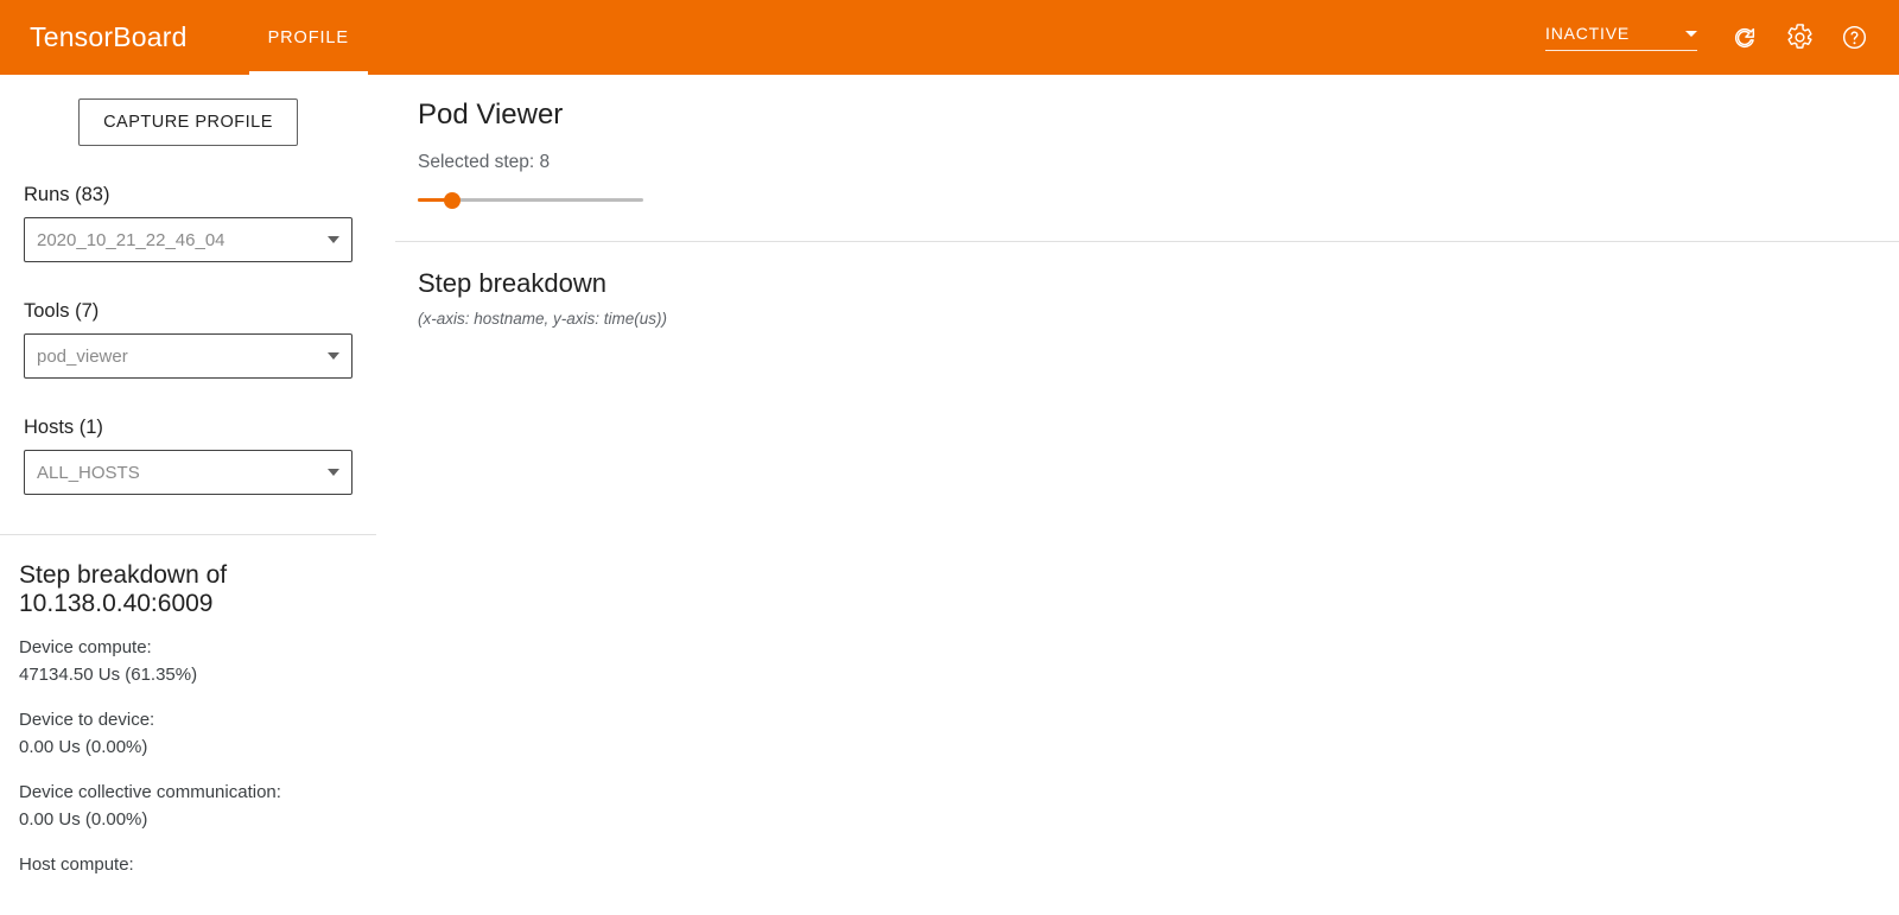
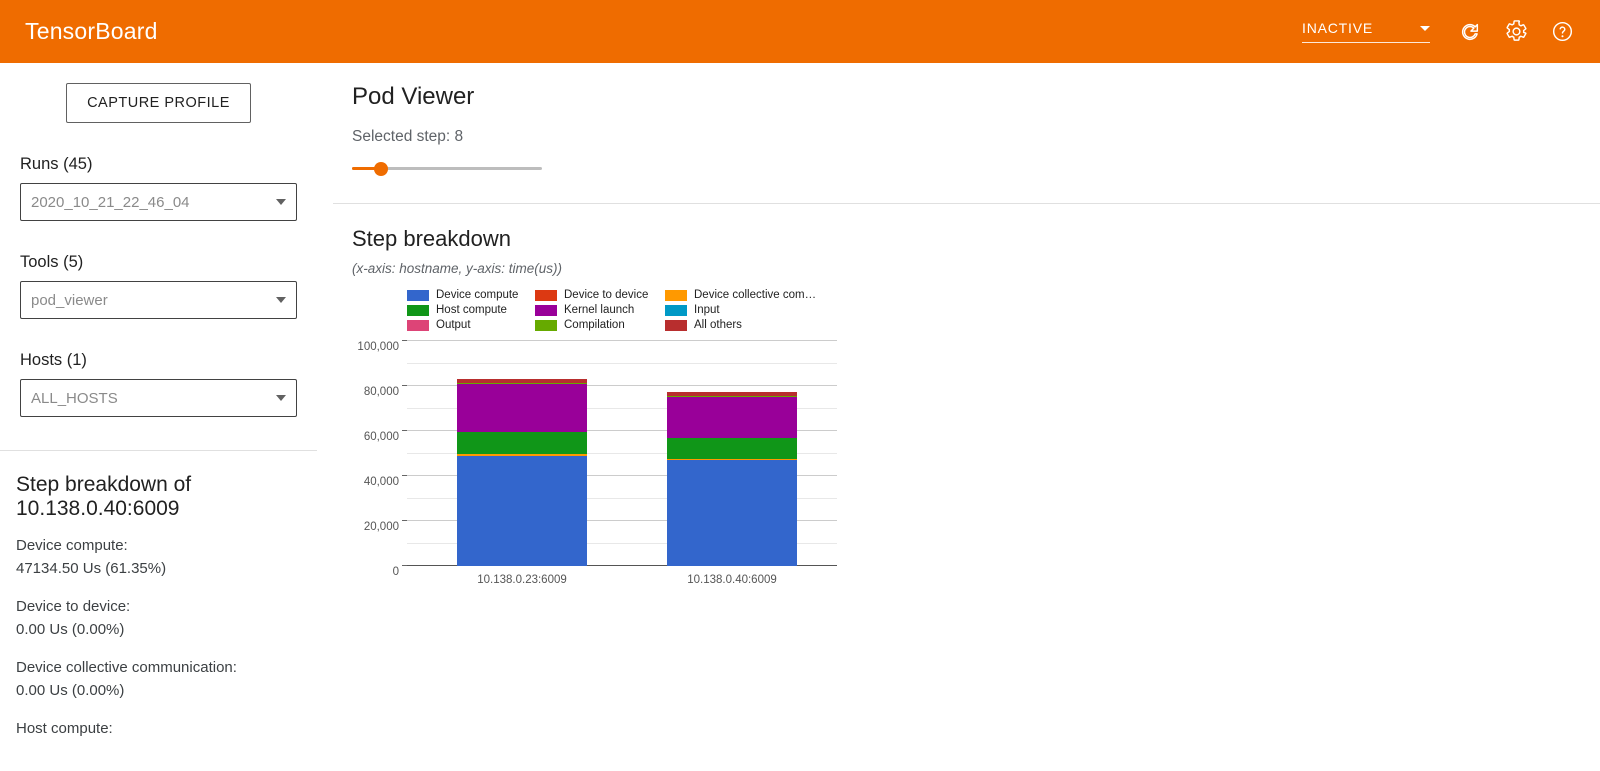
  TensorBoard
- PROFILE
  INACTIVE
  CAPTURE PROFILE
- Runs (83)
+ Runs (45)
  2020_10_21_22_46_04
- Tools (7)
+ Tools (5)
  pod_viewer
  Hosts (1)
  ALL_HOSTS
  Step breakdown of 10.138.0.40:6009
  Device compute:
  47134.50 Us (61.35%)
  Device to device:
  0.00 Us (0.00%)
  Device collective communication:
  0.00 Us (0.00%)
  Host compute:
  Pod Viewer
  Selected step: 8
  Step breakdown
  (x-axis: hostname, y-axis: time(us))
+ Device compute
+ Device to device
+ Device collective com…
+ Host compute
+ Kernel launch
+ Input
+ Output
+ Compilation
+ All others
+ 0
+ 20,000
+ 40,000
+ 60,000
+ 80,000
+ 100,000
+ 10.138.0.23:6009
+ 10.138.0.40:6009
